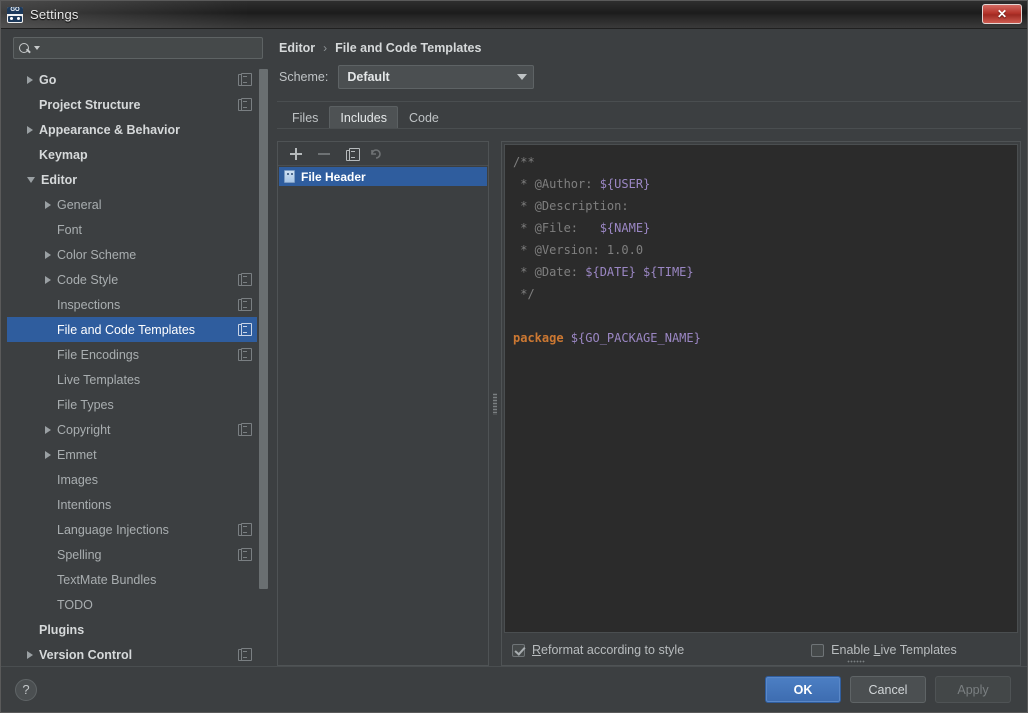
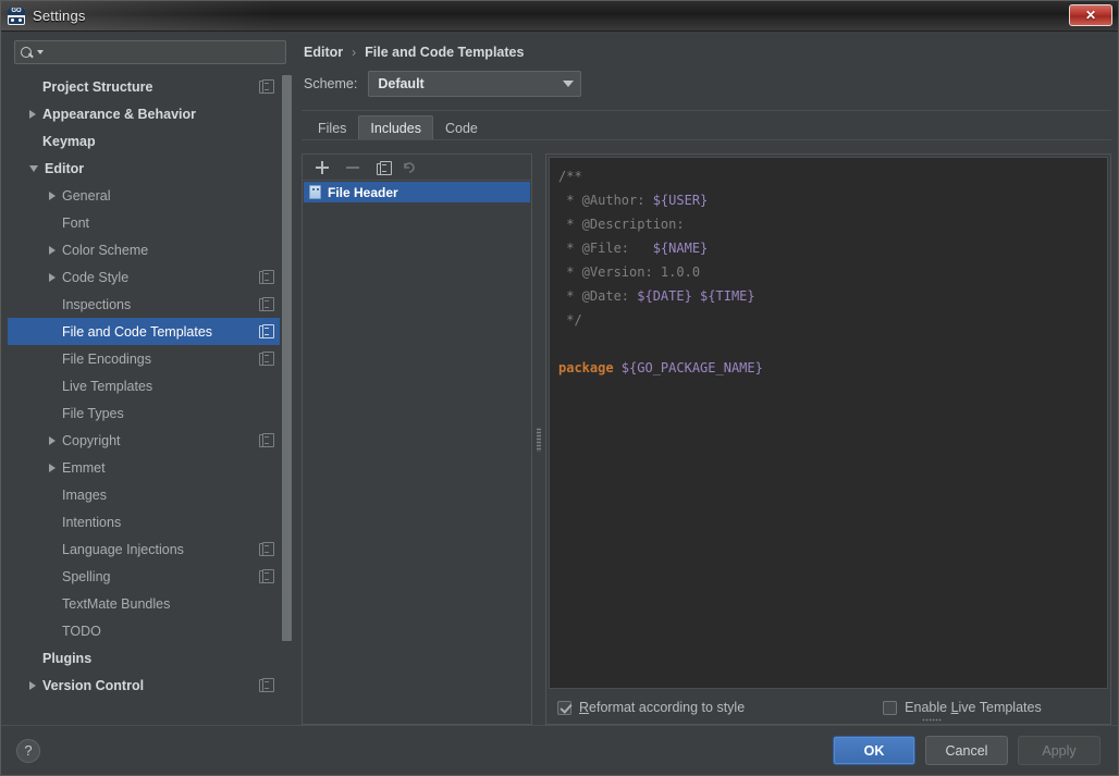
  Settings
  ✕
- Go
  Project Structure
  Appearance & Behavior
  Keymap
  Editor
  General
  Font
  Color Scheme
  Code Style
  Inspections
  File and Code Templates
  File Encodings
  Live Templates
  File Types
  Copyright
  Emmet
  Images
  Intentions
  Language Injections
  Spelling
  TextMate Bundles
  TODO
  Plugins
  Version Control
  Editor
  ›
  File and Code Templates
  Scheme:
  Default
  Files
  Includes
  Code
  File Header
  /**
  * @Author: ${USER}
  * @Description:
  * @File: ${NAME}
  * @Version: 1.0.0
  * @Date: ${DATE} ${TIME}
  */
  package ${GO_PACKAGE_NAME}
  Reformat according to style
  Enable Live Templates
  ?
  OK
  Cancel
  Apply
